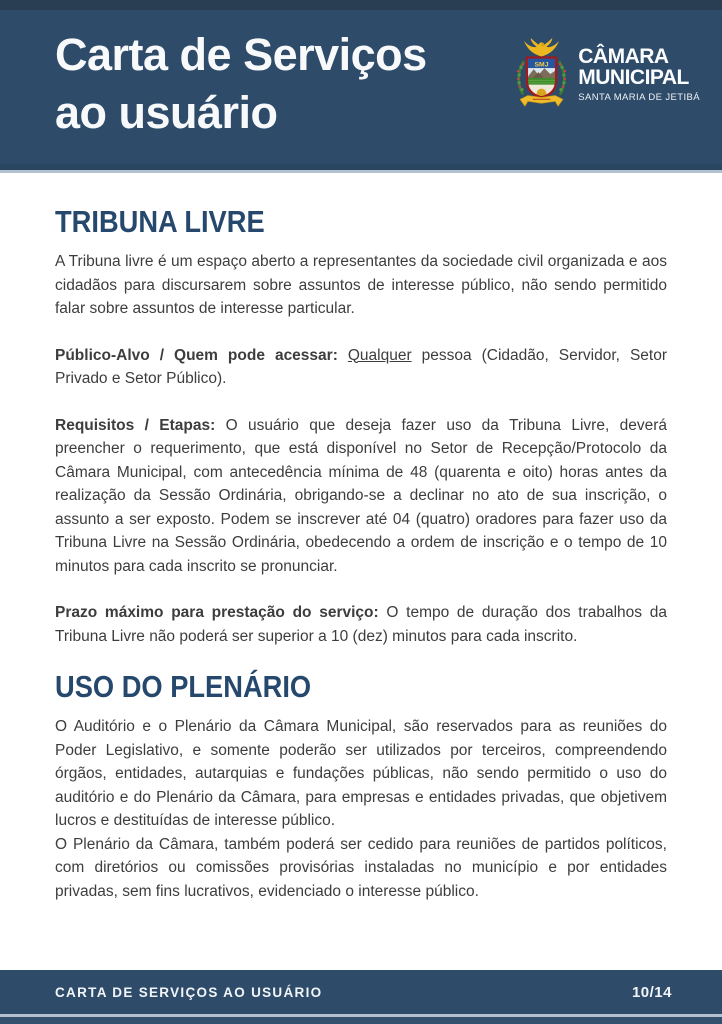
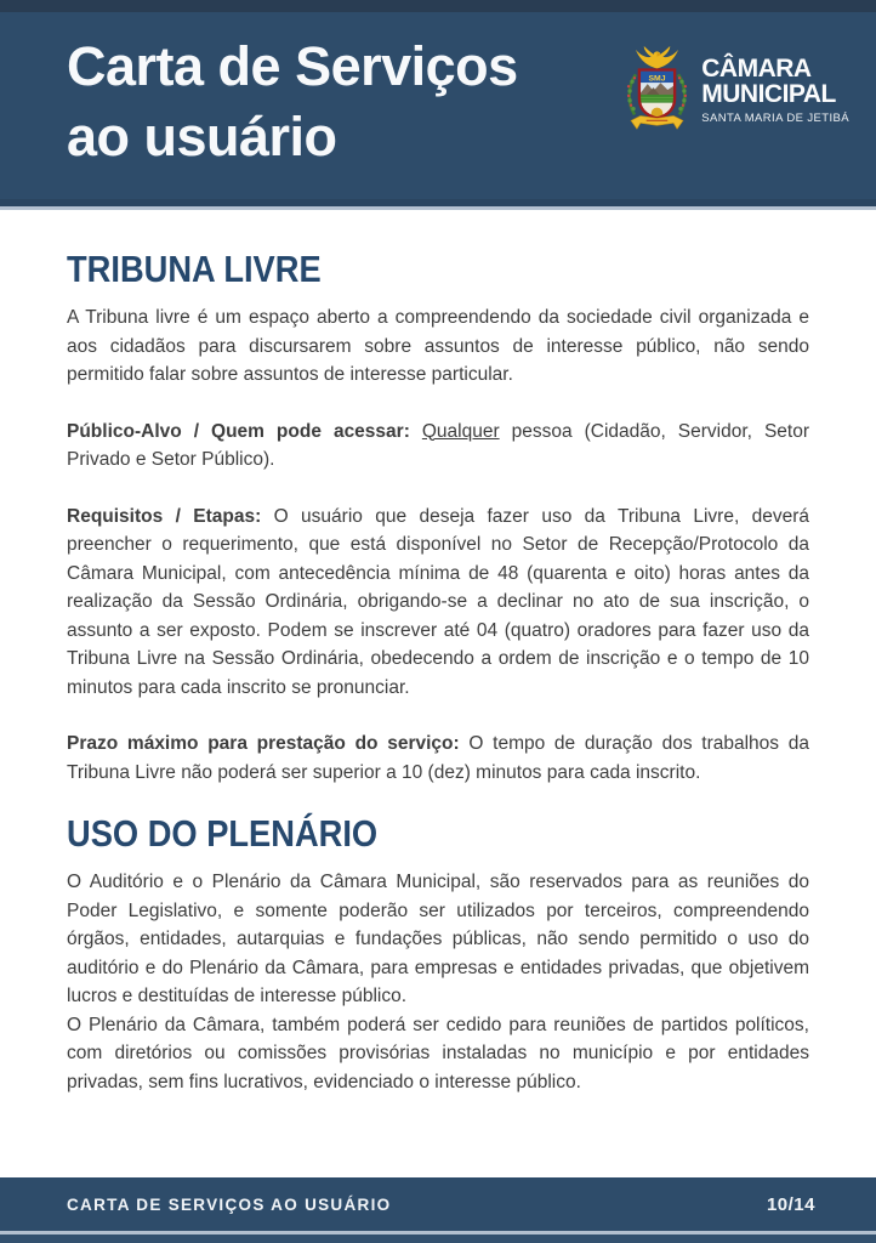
  Carta de Serviços
  ao usuário
  CÂMARA
  MUNICIPAL
  SANTA MARIA DE JETIBÁ
  TRIBUNA LIVRE
- A Tribuna livre é um espaço aberto a representantes da sociedade civil organizada e aos cidadãos para discursarem sobre assuntos de interesse público, não sendo permitido falar sobre assuntos de interesse particular.
+ A Tribuna livre é um espaço aberto a compreendendo da sociedade civil organizada e aos cidadãos para discursarem sobre assuntos de interesse público, não sendo permitido falar sobre assuntos de interesse particular.
  Público-Alvo / Quem pode acessar: Qualquer pessoa (Cidadão, Servidor, Setor Privado e Setor Público).
  Requisitos / Etapas: O usuário que deseja fazer uso da Tribuna Livre, deverá preencher o requerimento, que está disponível no Setor de Recepção/Protocolo da Câmara Municipal, com antecedência mínima de 48 (quarenta e oito) horas antes da realização da Sessão Ordinária, obrigando-se a declinar no ato de sua inscrição, o assunto a ser exposto. Podem se inscrever até 04 (quatro) oradores para fazer uso da Tribuna Livre na Sessão Ordinária, obedecendo a ordem de inscrição e o tempo de 10 minutos para cada inscrito se pronunciar.
  Prazo máximo para prestação do serviço: O tempo de duração dos trabalhos da Tribuna Livre não poderá ser superior a 10 (dez) minutos para cada inscrito.
  USO DO PLENÁRIO
  O Auditório e o Plenário da Câmara Municipal, são reservados para as reuniões do Poder Legislativo, e somente poderão ser utilizados por terceiros, compreendendo órgãos, entidades, autarquias e fundações públicas, não sendo permitido o uso do auditório e do Plenário da Câmara, para empresas e entidades privadas, que objetivem lucros e destituídas de interesse público.
  O Plenário da Câmara, também poderá ser cedido para reuniões de partidos políticos, com diretórios ou comissões provisórias instaladas no município e por entidades privadas, sem fins lucrativos, evidenciado o interesse público.
  CARTA DE SERVIÇOS AO USUÁRIO
  10/14
